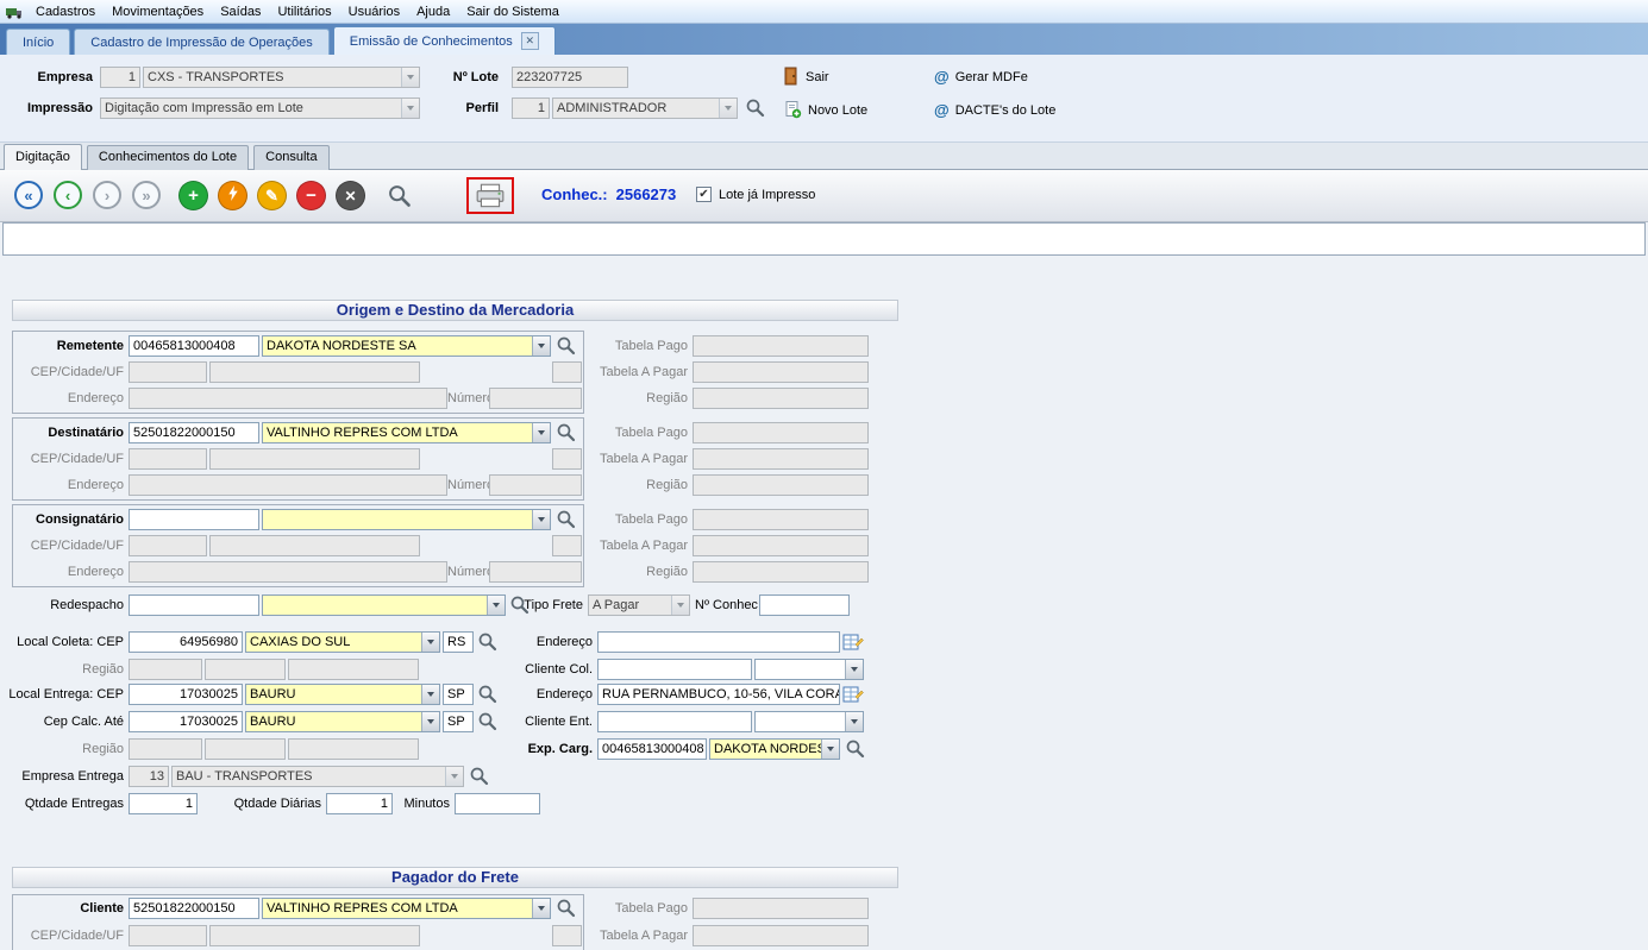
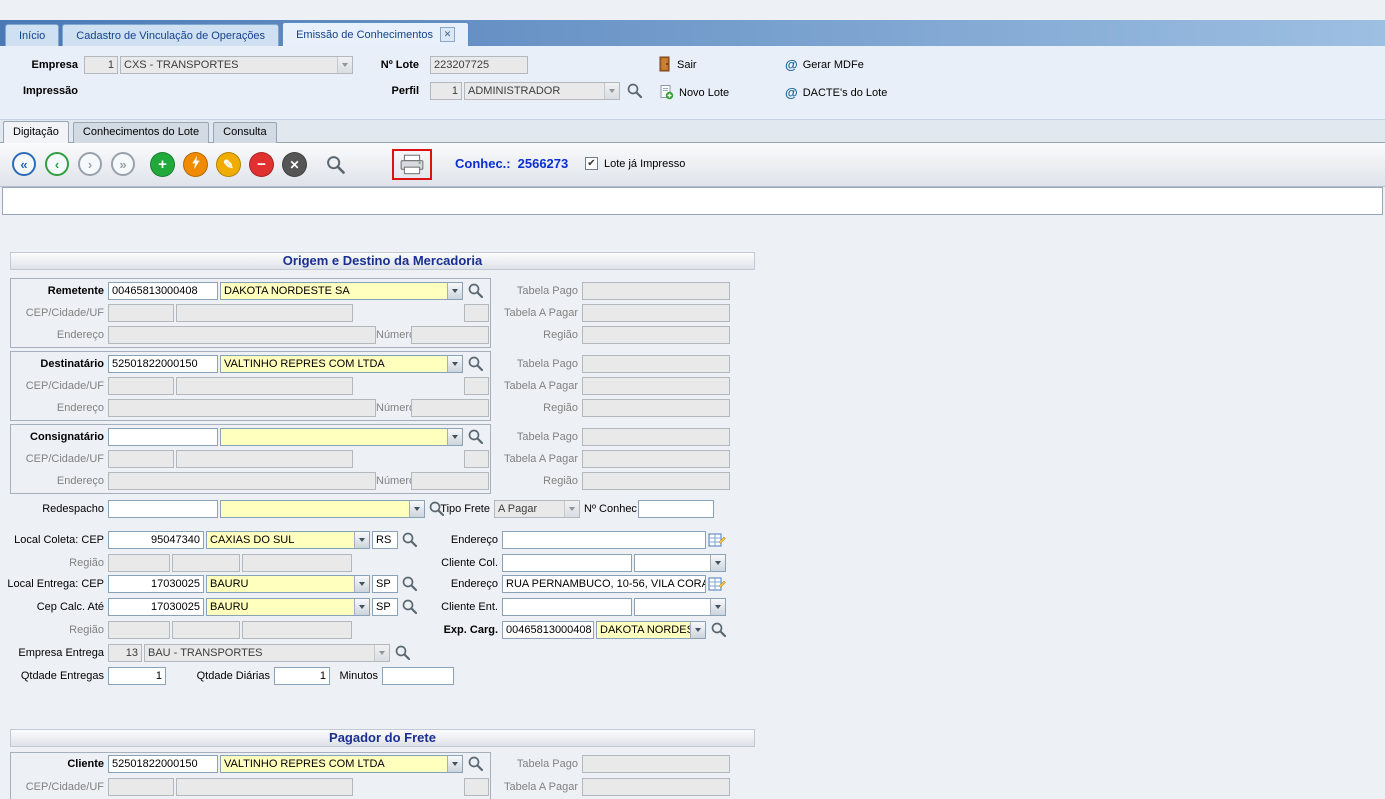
- Cadastros
- Movimentações
- Saídas
- Utilitários
- Usuários
- Ajuda
- Sair do Sistema
  Início
- Cadastro de Impressão de Operações
+ Cadastro de Vinculação de Operações
  Emissão de Conhecimentos
  ✕
  Empresa
  1
  CXS - TRANSPORTES
  Nº Lote
  223207725
  Impressão
- Digitação com Impressão em Lote
  Perfil
  1
  ADMINISTRADOR
  Sair
  @
  Gerar MDFe
  Novo Lote
  @
  DACTE's do Lote
  Digitação Conhecimentos do Lote Consulta
  «
  ‹
  ›
  »
  +
  ✎
  −
  ✕
  Conhec.:
  2566273
  ✔
  Lote já Impresso
  Origem e Destino da Mercadoria
  Remetente
  00465813000408
  DAKOTA NORDESTE SA
  Tabela Pago
  CEP/Cidade/UF
  Tabela A Pagar
  Endereço
  Númer
  Região
  Destinatário
  52501822000150
  VALTINHO REPRES COM LTDA
  Tabela Pago
  CEP/Cidade/UF
  Tabela A Pagar
  Endereço
  Númer
  Região
  Consignatário
  Tabela Pago
  CEP/Cidade/UF
  Tabela A Pagar
  Endereço
  Númer
  Região
  Redespacho
  Tipo Frete
  A Pagar
  Nº Conhec
  Local Coleta: CEP
- 64956980
+ 95047340
  CAXIAS DO SUL
  RS
  Endereço
  Região
  Cliente Col.
  Local Entrega: CEP
  17030025
  BAURU
  SP
  Endereço
  RUA PERNAMBUCO, 10-56, VILA CORA
  Cep Calc. Até
  17030025
  BAURU
  SP
  Cliente Ent.
  Região
  Exp. Carg.
  00465813000408
  DAKOTA NORDE
  Empresa Entrega
  13
  BAU - TRANSPORTES
  Qtdade Entregas
  1
  Qtdade Diárias
  1
  Minutos
  Pagador do Frete
  Cliente
  52501822000150
  VALTINHO REPRES COM LTDA
  Tabela Pago
  CEP/Cidade/UF
  Tabela A Pagar
